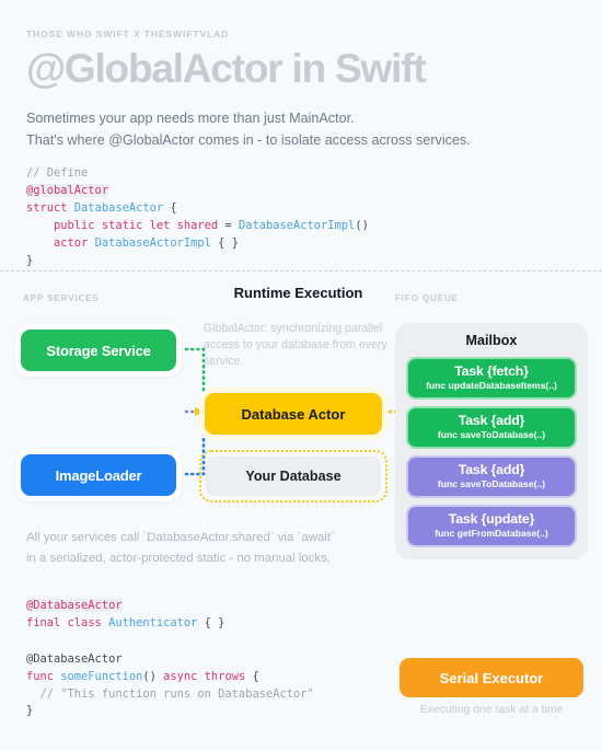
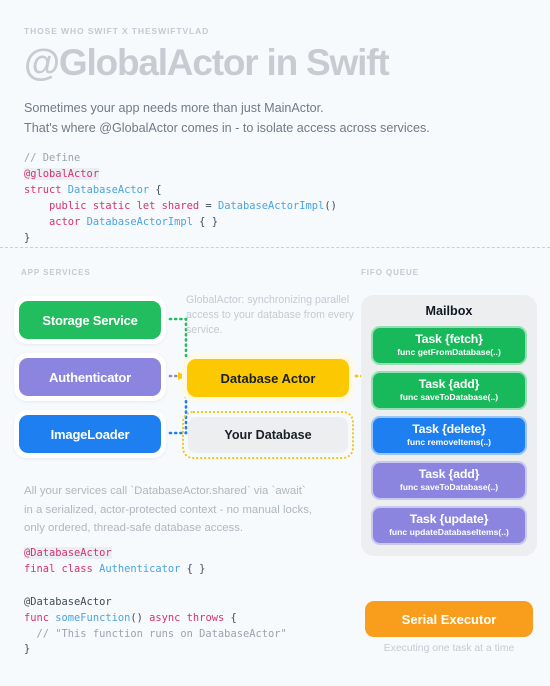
  THOSE WHO SWIFT X THESWIFTVLAD
  @GlobalActor in Swift
  Sometimes your app needs more than just MainActor.
  That's where @GlobalActor comes in - to isolate access across services.
  // Define @globalActor struct DatabaseActor { public static let shared = DatabaseActorImpl() actor DatabaseActorImpl { } }
  APP SERVICES
- Runtime Execution
  FIFO QUEUE
  Storage Service
+ Authenticator
  ImageLoader
  GlobalActor: synchronizing parallel access to your database from every service.
  Database Actor
  Your Database
  Mailbox
  Task {fetch}
- func updateDatabaseItems(..)
+ func getFromDatabase(..)
  Task {add}
  func saveToDatabase(..)
+ Task {delete}
+ func removeItems(..)
  Task {add}
  func saveToDatabase(..)
  Task {update}
- func getFromDatabase(..)
+ func updateDatabaseItems(..)
  Serial Executor
  Executing one task at a time
  All your services call `DatabaseActor.shared` via `await`
- in a serialized, actor-protected static - no manual locks,
+ in a serialized, actor-protected context - no manual locks,
+ only ordered, thread-safe database access.
  @DatabaseActor final class Authenticator { }
  @DatabaseActor func someFunction() async throws { // "This function runs on DatabaseActor" }
